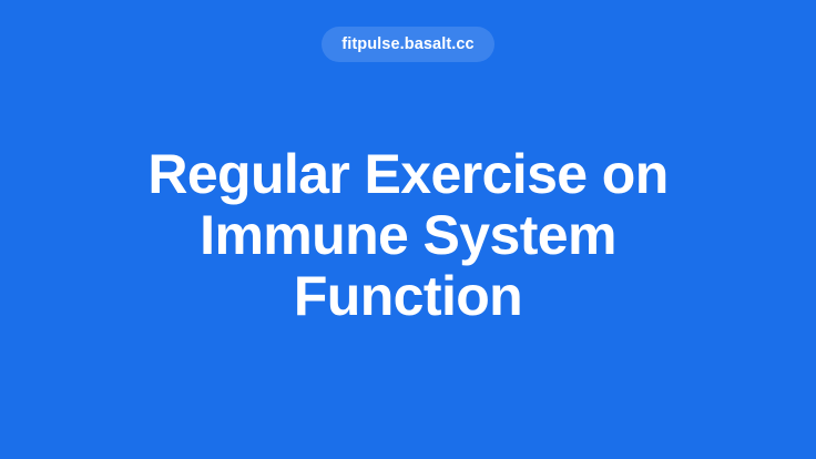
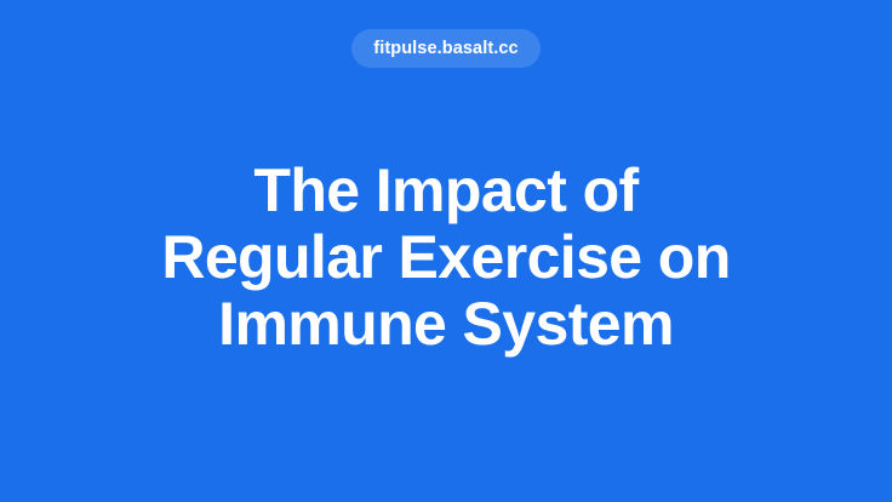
  fitpulse.basalt.cc
+ The Impact of
  Regular Exercise on
  Immune System
- Function
